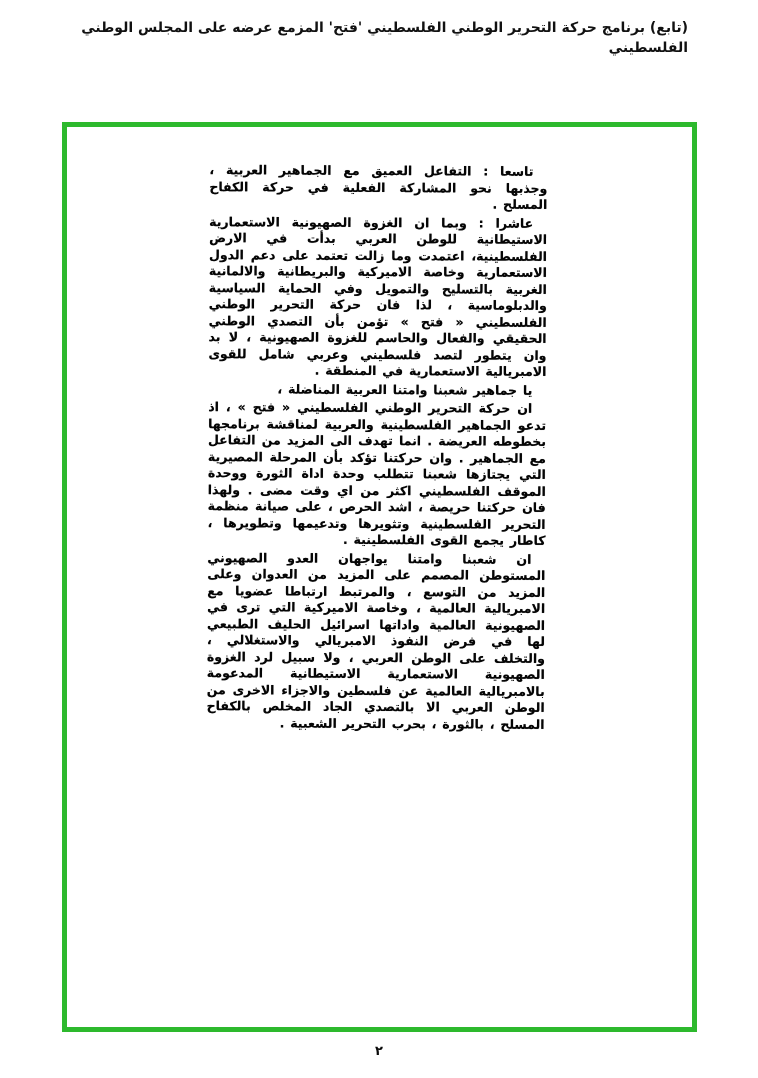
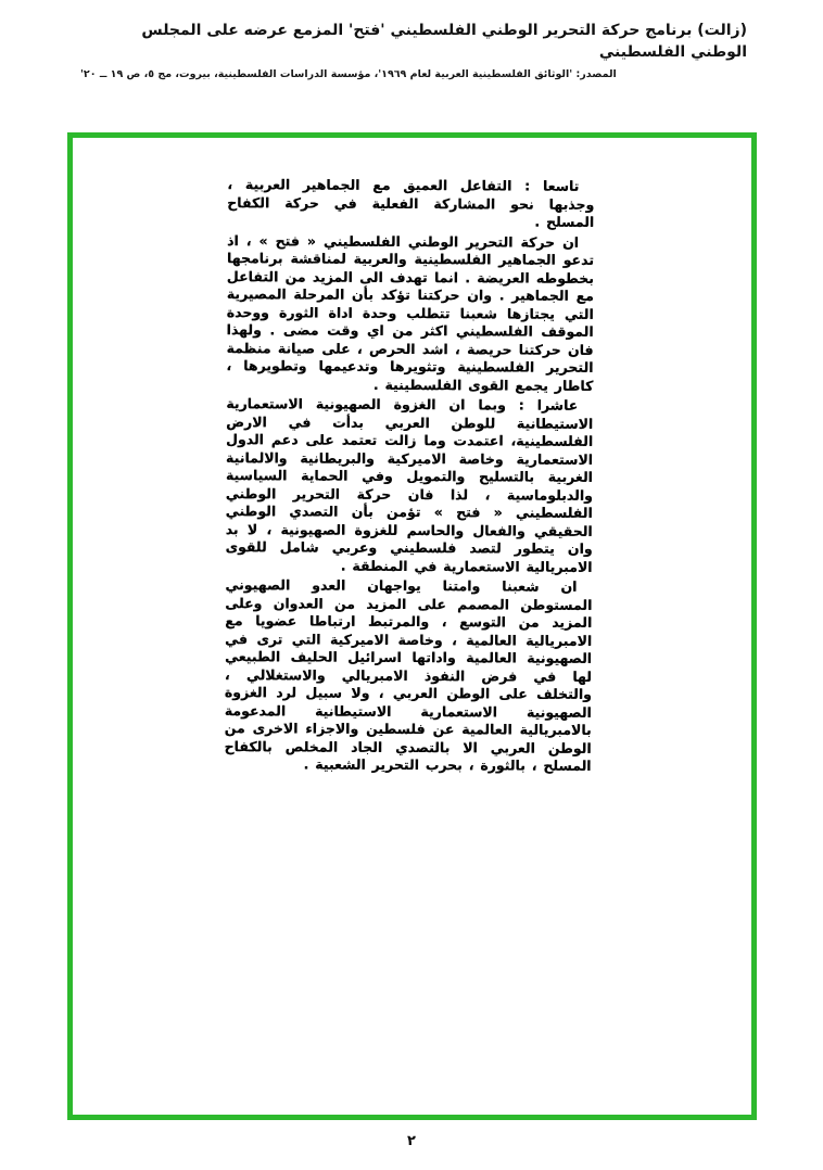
- (تابع) برنامج حركة التحرير الوطني الفلسطيني 'فتح' المزمع عرضه على المجلس الوطني الفلسطيني
+ (زالت) برنامج حركة التحرير الوطني الفلسطيني 'فتح' المزمع عرضه على المجلس الوطني الفلسطيني
+ المصدر: 'الوثائق الفلسطينية العربية لعام ١٩٦٩'، مؤسسة الدراسات الفلسطينية، بيروت، مج ٥، ص ١٩ ــ ٢٠'
  تاسعا : التفاعل العميق مع الجماهير العربية ، وجذبها نحو المشاركة الفعلية في حركة الكفاح المسلح .
- عاشرا : وبما ان الغزوة الصهيونية الاستعمارية الاستيطانية للوطن العربي بدأت في الارض الفلسطينية، اعتمدت وما زالت تعتمد على دعم الدول الاستعمارية وخاصة الاميركية والبريطانية والالمانية الغربية بالتسليح والتمويل وفي الحماية السياسية والدبلوماسية ، لذا فان حركة التحرير الوطني الفلسطيني « فتح » تؤمن بأن التصدي الوطني الحقيقي والفعال والحاسم للغزوة الصهيونية ، لا بد وان يتطور لتصد فلسطيني وعربي شامل للقوى الامبريالية الاستعمارية في المنطقة .
+ ان حركة التحرير الوطني الفلسطيني « فتح » ، اذ تدعو الجماهير الفلسطينية والعربية لمناقشة برنامجها بخطوطه العريضة . انما تهدف الى المزيد من التفاعل مع الجماهير . وان حركتنا تؤكد بأن المرحلة المصيرية التي يجتازها شعبنا تتطلب وحدة اداة الثورة ووحدة الموقف الفلسطيني اكثر من اي وقت مضى . ولهذا فان حركتنا حريصة ، اشد الحرص ، على صيانة منظمة التحرير الفلسطينية وتثويرها وتدعيمها وتطويرها ، كاطار يجمع القوى الفلسطينية .
- يا جماهير شعبنا وامتنا العربية المناضلة ،
- ان حركة التحرير الوطني الفلسطيني « فتح » ، اذ تدعو الجماهير الفلسطينية والعربية لمناقشة برنامجها بخطوطه العريضة . انما تهدف الى المزيد من التفاعل مع الجماهير . وان حركتنا تؤكد بأن المرحلة المصيرية التي يجتازها شعبنا تتطلب وحدة اداة الثورة ووحدة الموقف الفلسطيني اكثر من اي وقت مضى . ولهذا فان حركتنا حريصة ، اشد الحرص ، على صيانة منظمة التحرير الفلسطينية وتثويرها وتدعيمها وتطويرها ، كاطار يجمع القوى الفلسطينية .
+ عاشرا : وبما ان الغزوة الصهيونية الاستعمارية الاستيطانية للوطن العربي بدأت في الارض الفلسطينية، اعتمدت وما زالت تعتمد على دعم الدول الاستعمارية وخاصة الاميركية والبريطانية والالمانية الغربية بالتسليح والتمويل وفي الحماية السياسية والدبلوماسية ، لذا فان حركة التحرير الوطني الفلسطيني « فتح » تؤمن بأن التصدي الوطني الحقيقي والفعال والحاسم للغزوة الصهيونية ، لا بد وان يتطور لتصد فلسطيني وعربي شامل للقوى الامبريالية الاستعمارية في المنطقة .
  ان شعبنا وامتنا يواجهان العدو الصهيوني المستوطن المصمم على المزيد من العدوان وعلى المزيد من التوسع ، والمرتبط ارتباطا عضويا مع الامبريالية العالمية ، وخاصة الاميركية التي ترى في الصهيونية العالمية واداتها اسرائيل الحليف الطبيعي لها في فرض النفوذ الامبريالي والاستغلالي ، والتخلف على الوطن العربي ، ولا سبيل لرد الغزوة الصهيونية الاستعمارية الاستيطانية المدعومة بالامبريالية العالمية عن فلسطين والاجزاء الاخرى من الوطن العربي الا بالتصدي الجاد المخلص بالكفاح المسلح ، بالثورة ، بحرب التحرير الشعبية .
  ٢
